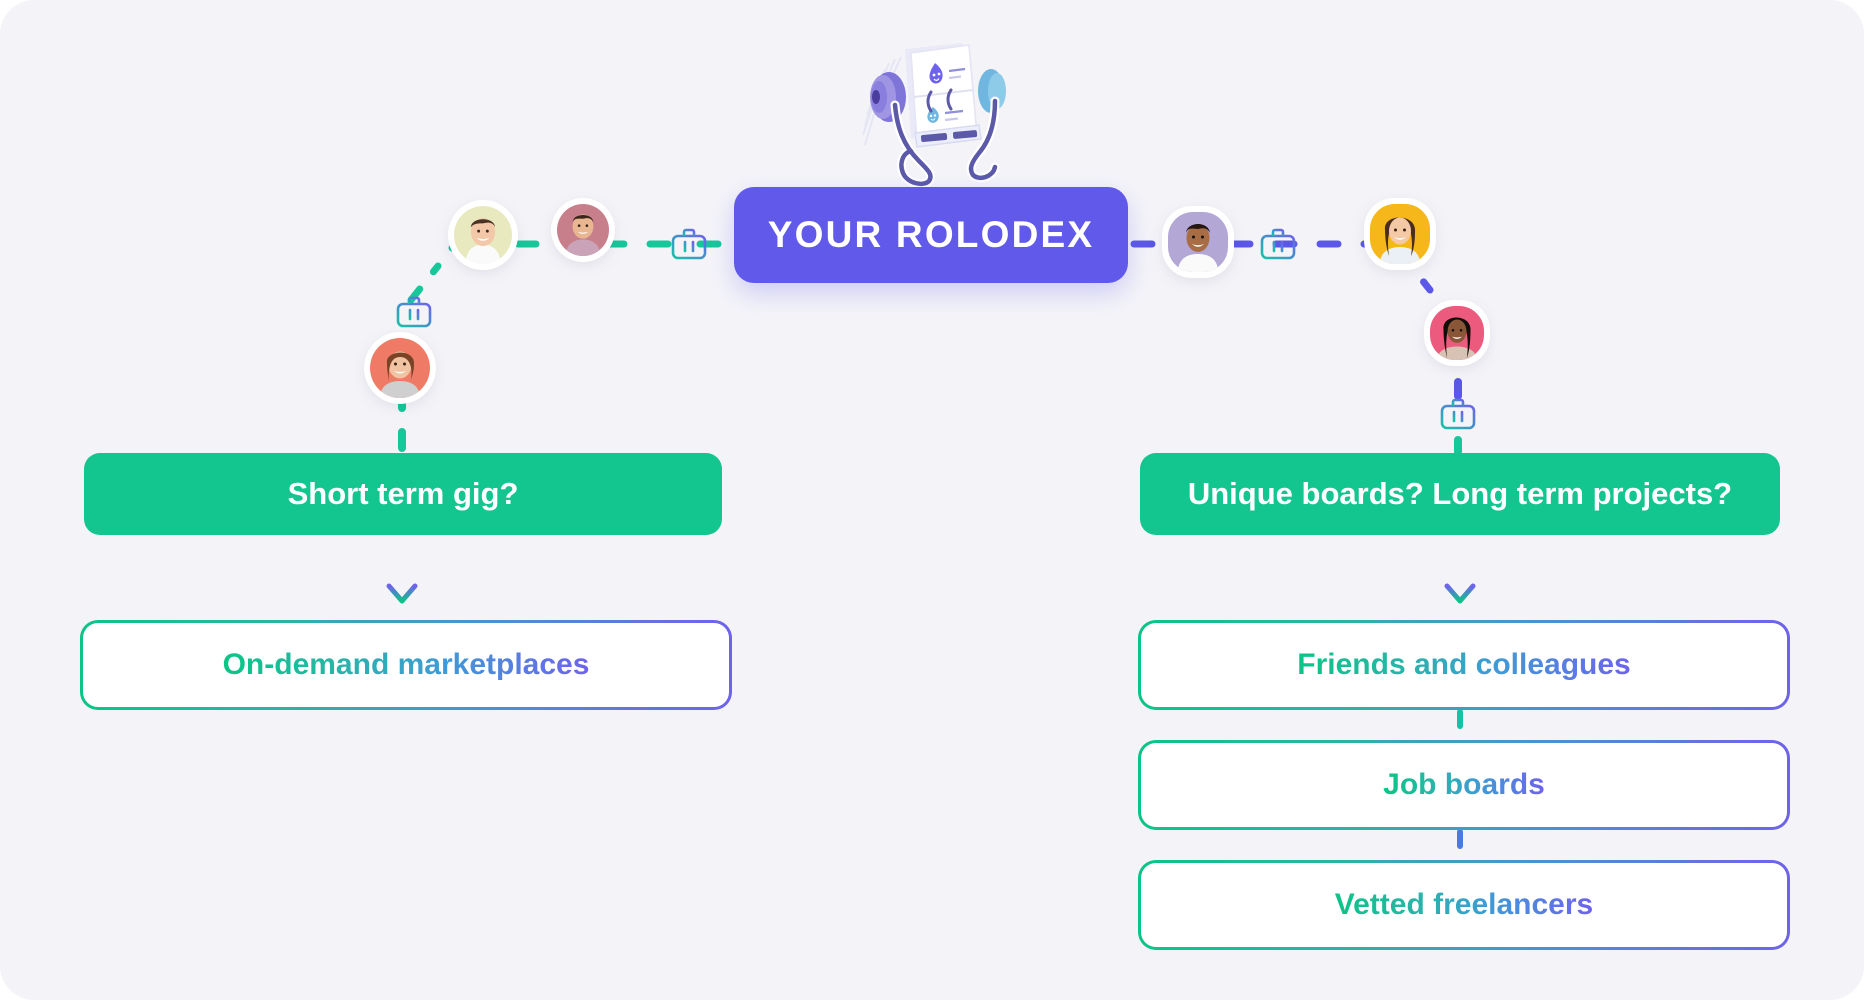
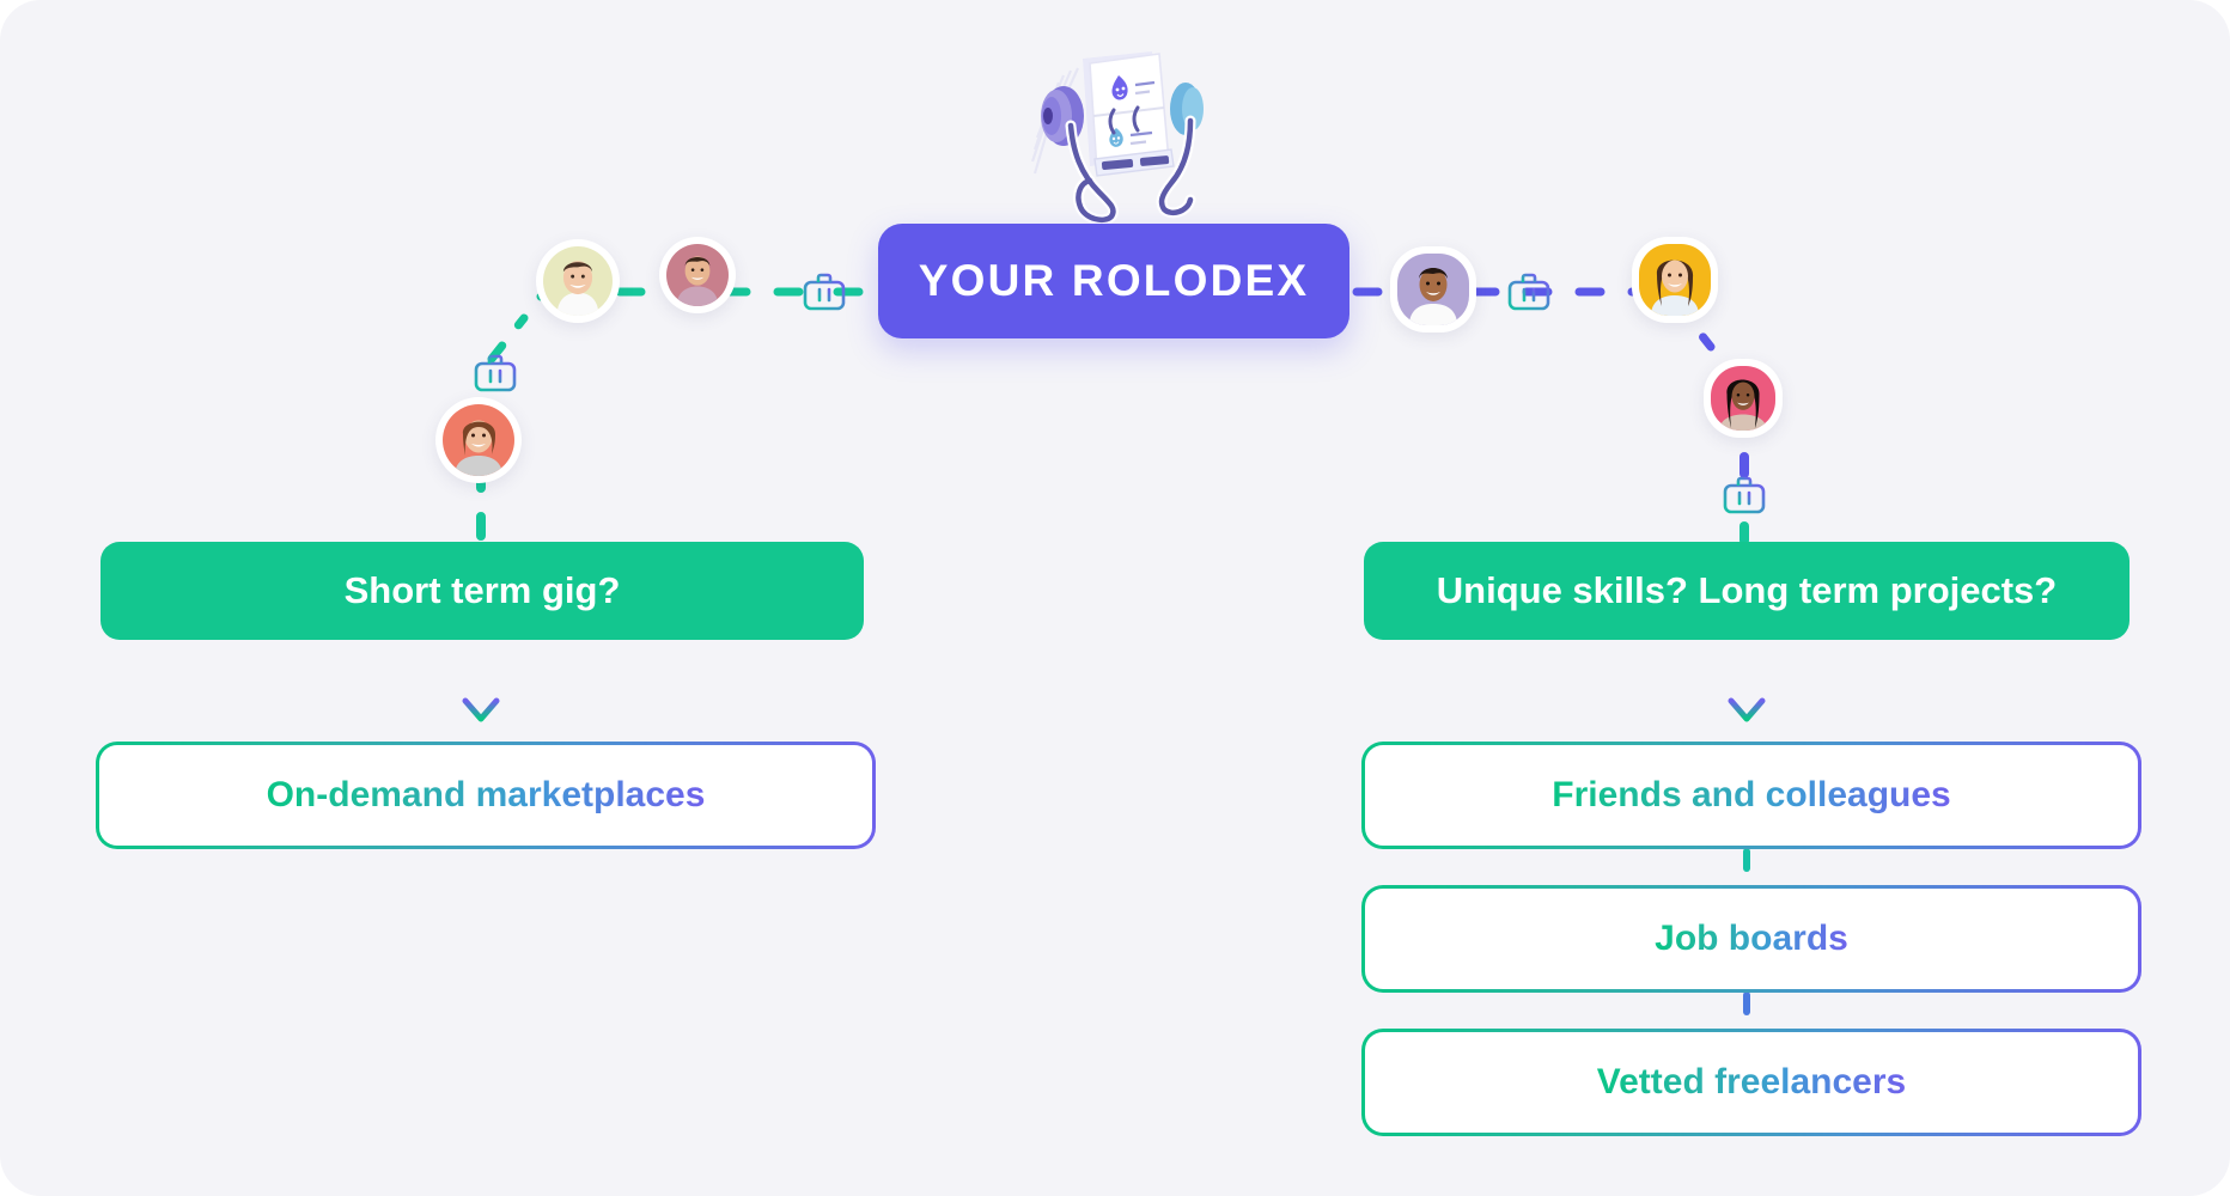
  YOUR ROLODEX
  Short term gig?
  On-demand marketplaces
- Unique boards? Long term projects?
+ Unique skills? Long term projects?
  Friends and colleagues
  Job boards
  Vetted freelancers
